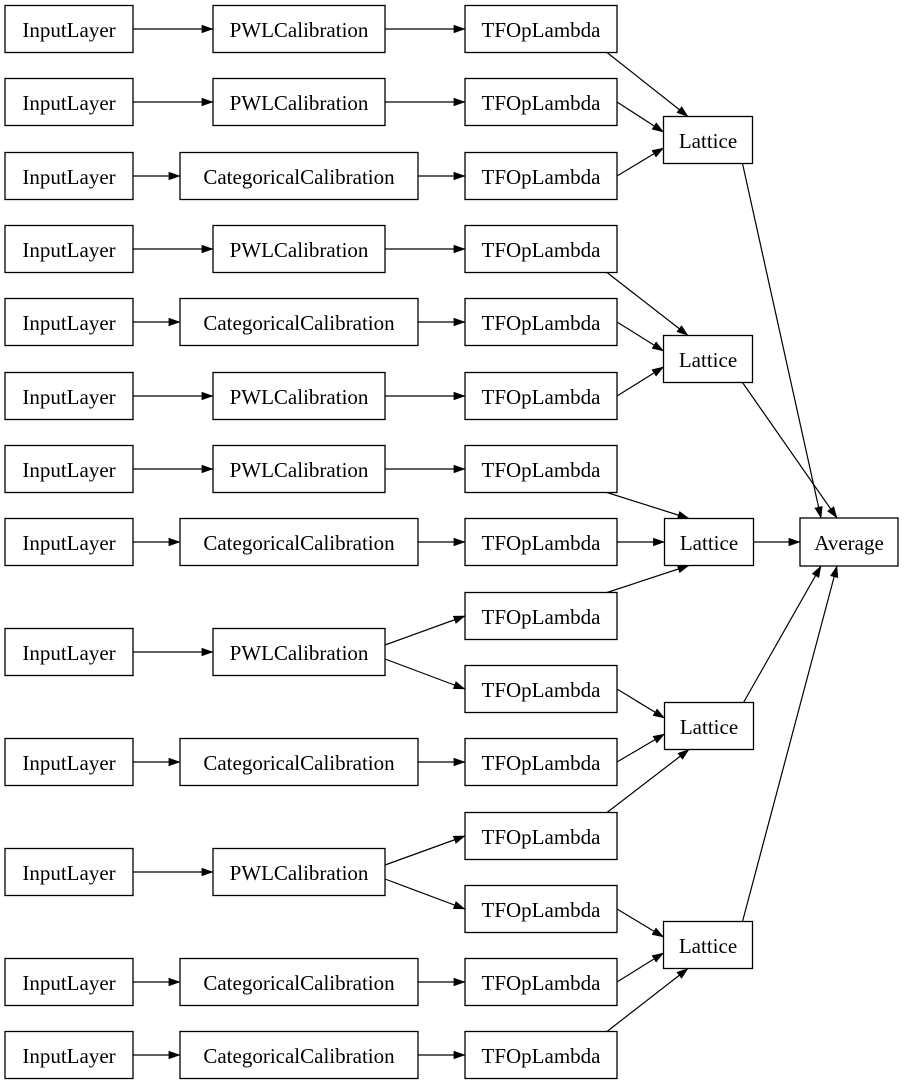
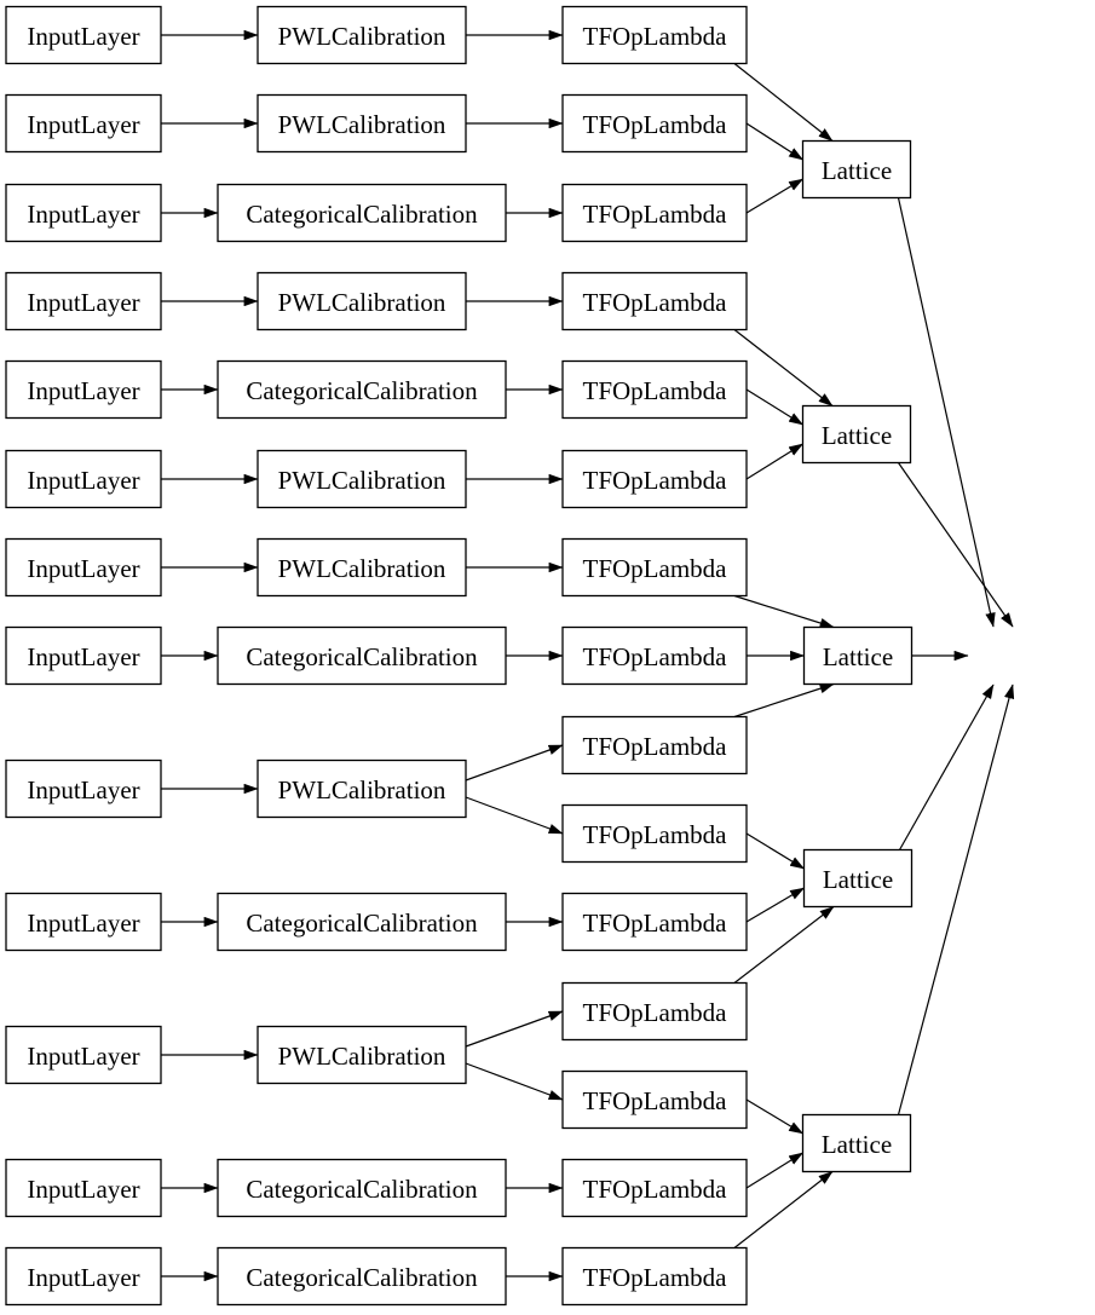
  InputLayer
  InputLayer
  InputLayer
  InputLayer
  InputLayer
  InputLayer
  InputLayer
  InputLayer
  InputLayer
  InputLayer
  InputLayer
  InputLayer
  InputLayer
  PWLCalibration
  PWLCalibration
  CategoricalCalibration
  PWLCalibration
  CategoricalCalibration
  PWLCalibration
  PWLCalibration
  CategoricalCalibration
  PWLCalibration
  CategoricalCalibration
  PWLCalibration
  CategoricalCalibration
  CategoricalCalibration
  TFOpLambda
  TFOpLambda
  TFOpLambda
  TFOpLambda
  TFOpLambda
  TFOpLambda
  TFOpLambda
  TFOpLambda
  TFOpLambda
  TFOpLambda
  TFOpLambda
  TFOpLambda
  TFOpLambda
  TFOpLambda
  TFOpLambda
  Lattice
  Lattice
  Lattice
  Lattice
  Lattice
- Average
